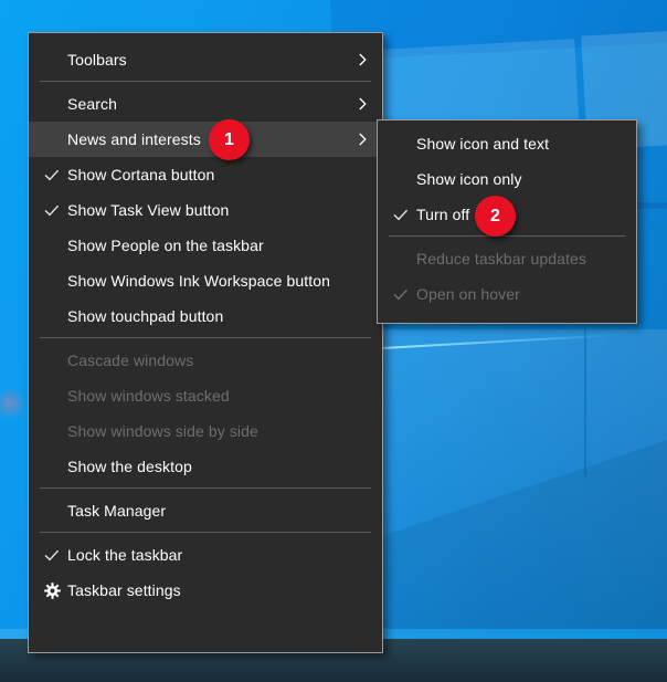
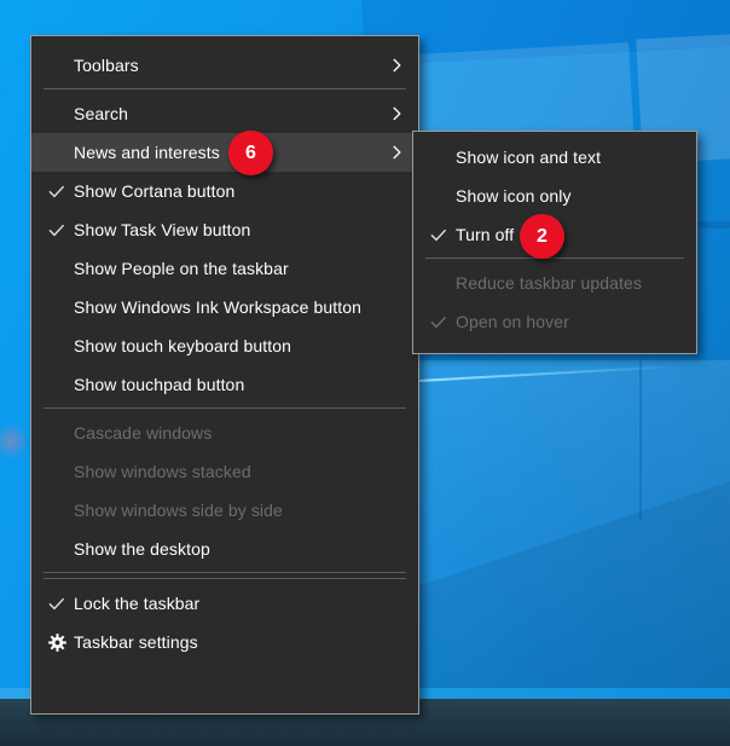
  Toolbars
  Search
  News and interests
  Show Cortana button
  Show Task View button
  Show People on the taskbar
  Show Windows Ink Workspace button
+ Show touch keyboard button
  Show touchpad button
  Cascade windows
  Show windows stacked
  Show windows side by side
  Show the desktop
- Task Manager
  Lock the taskbar
  Taskbar settings
  Show icon and text
  Show icon only
  Turn off
  Reduce taskbar updates
  Open on hover
- 1
+ 6
  2
